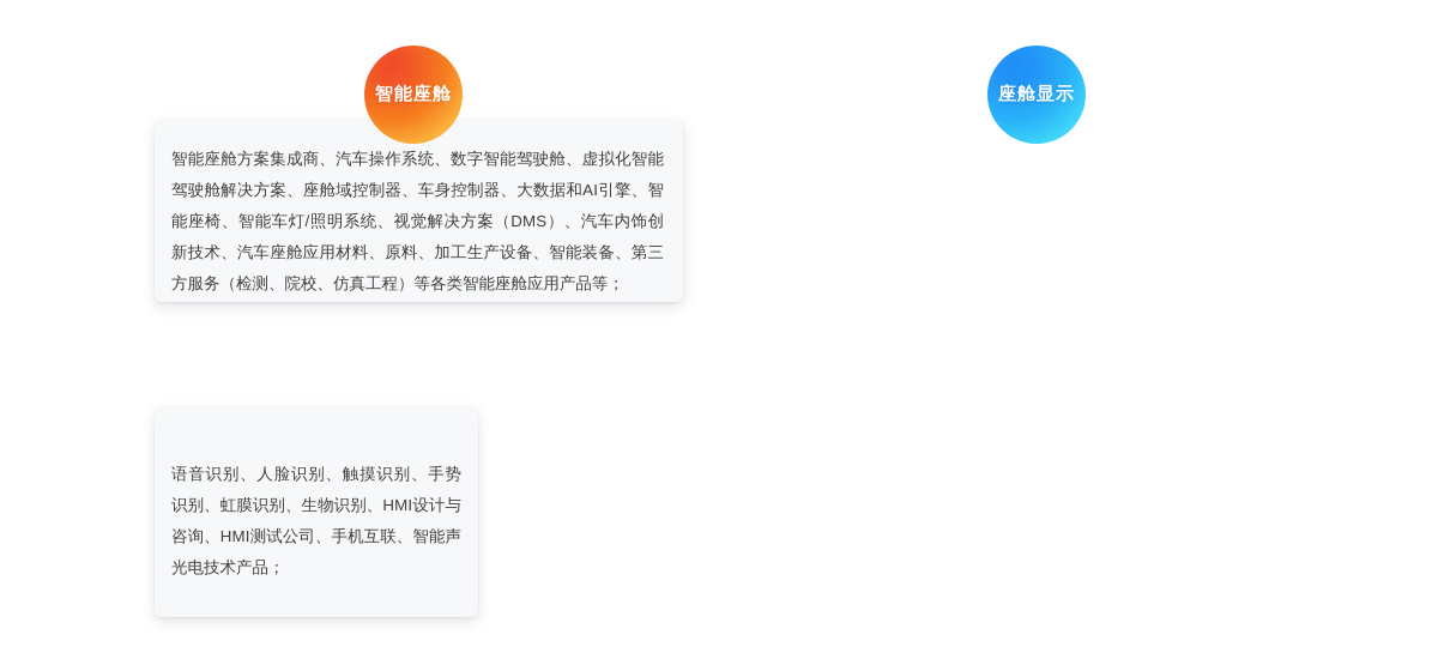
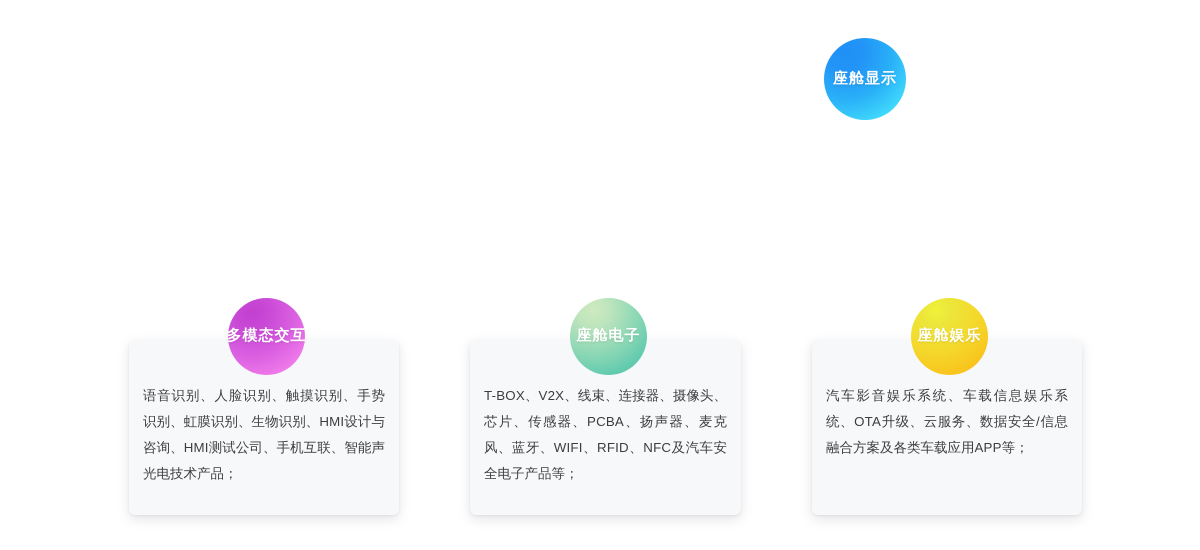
- 智能座舱方案集成商、汽车操作系统、数字智能驾驶舱、虚拟化智能驾驶舱解决方案、座舱域控制器、车身控制器、大数据和AI引擎、智能座椅、智能车灯/照明系统、视觉解决方案（DMS）、汽车内饰创新技术、汽车座舱应用材料、原料、加工生产设备、智能装备、第三方服务（检测、院校、仿真工程）等各类智能座舱应用产品等；
- 智能座舱
  座舱显示
  语音识别、人脸识别、触摸识别、手势识别、虹膜识别、生物识别、HMI设计与咨询、HMI测试公司、手机互联、智能声光电技术产品；
+ 多模态交互
+ T-BOX、V2X、线束、连接器、摄像头、芯片、传感器、PCBA、扬声器、麦克风、蓝牙、WIFI、RFID、NFC及汽车安全电子产品等；
+ 座舱电子
+ 汽车影音娱乐系统、车载信息娱乐系统、OTA升级、云服务、数据安全/信息融合方案及各类车载应用APP等；
+ 座舱娱乐
